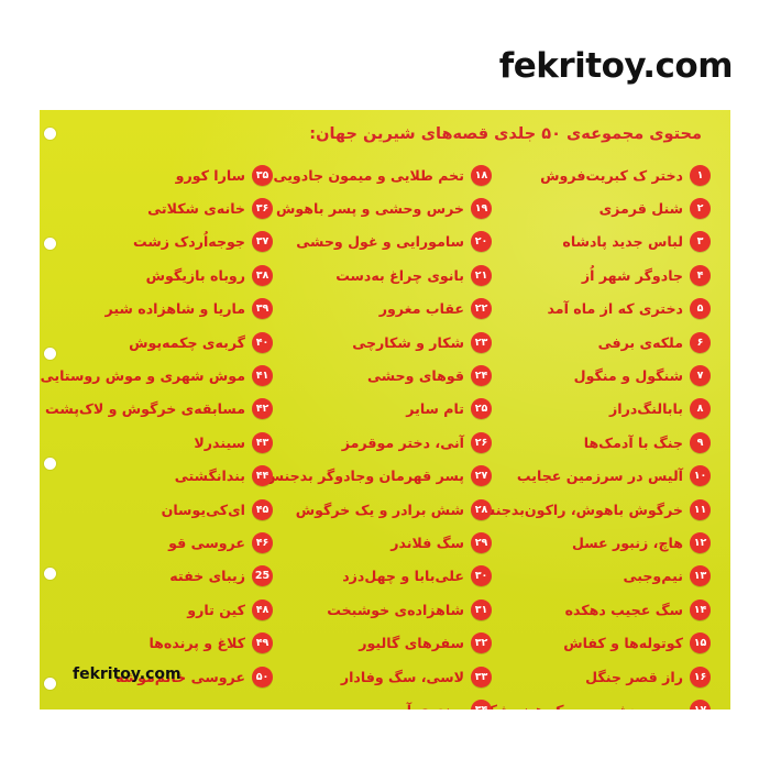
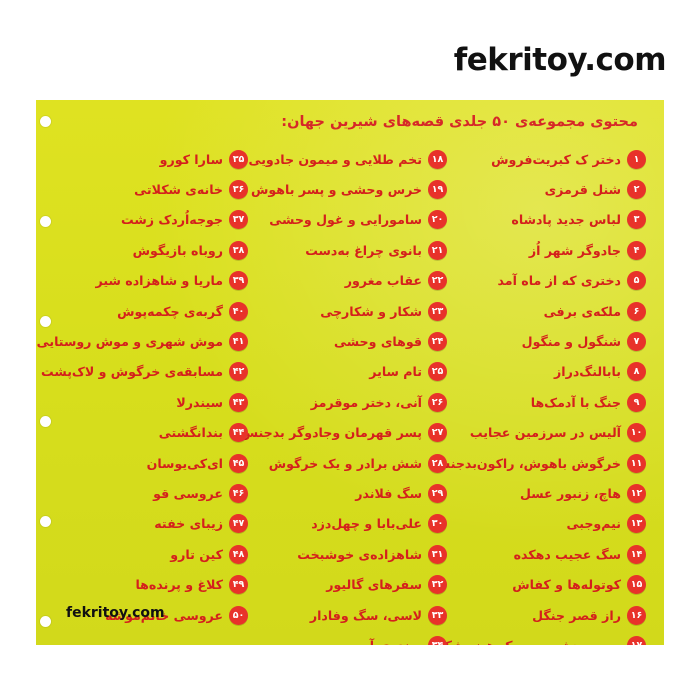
  fekritoy.com
  محتوی مجموعه‌ی ۵۰ جلدی قصه‌های شیرین جهان:
  ۱
  دختر ک کبریت‌فروش
  ۲
  شنل قرمزی
  ۳
  لباس جدید پادشاه
  ۴
  جادوگر شهر اُز
  ۵
  دختری که از ماه آمد
  ۶
  ملکه‌ی برفی
  ۷
  شنگول و منگول
  ۸
  بابالنگ‌دراز
  ۹
  جنگ با آدمک‌ها
  ۱۰
  آلیس در سرزمین عجایب
  ۱۱
  خرگوش باهوش، راکون‌بدجن
  ۱۲
  هاچ، زنبور عسل
  ۱۳
  نیم‌وجبی
  ۱۴
  سگ عجیب دهکده
  ۱۵
  کوتوله‌ها و کفاش
  ۱۶
  راز قصر جنگل
  ۱۸
  تخم طلایی و میمون جادویی
  ۱۹
  خرس وحشی و پسر باهوش
  ۲۰
  سامورایی و غول وحشی
  ۲۱
  بانوی چراغ به‌دست
  ۲۲
  عقاب مغرور
  ۲۳
  شکار و شکارچی
  ۲۴
  قوهای وحشی
  ۲۵
  تام سایر
  ۲۶
  آنی، دختر موقرمز
  ۲۷
  پسر قهرمان وجادوگر بدجنس
  ۲۸
  شش برادر و یک خرگوش
  ۲۹
  سگ فلاندر
  ۳۰
  علی‌بابا و چهل‌دزد
  ۳۱
  شاهزاده‌ی خوشبخت
  ۳۲
  سفرهای گالیور
  ۳۳
  لاسی، سگ وفادار
  ۳۵
  سارا کورو
  ۳۶
  خانه‌ی شکلاتی
  ۳۷
  جوجه‌اُردک زشت
  ۳۸
  روباه بازیگوش
  ۳۹
  ماریا و شاهزاده شیر
  ۴۰
  گربه‌ی چکمه‌پوش
  ۴۱
  موش شهری و موش روستایی
  ۴۲
  مسابقه‌ی خرگوش و لاک‌پشت
  ۴۳
  سیندرلا
  ۴۴
  بندانگشتی
  ۴۵
  ای‌کی‌یوسان
  ۴۶
  عروسی قو
- 25
+ ۴۷
  زیبای خفته
  ۴۸
  کین تارو
  ۴۹
  کلاغ و پرنده‌ها
  ۵۰
  عروسی خانم‌موشه
  fekritoy.com
